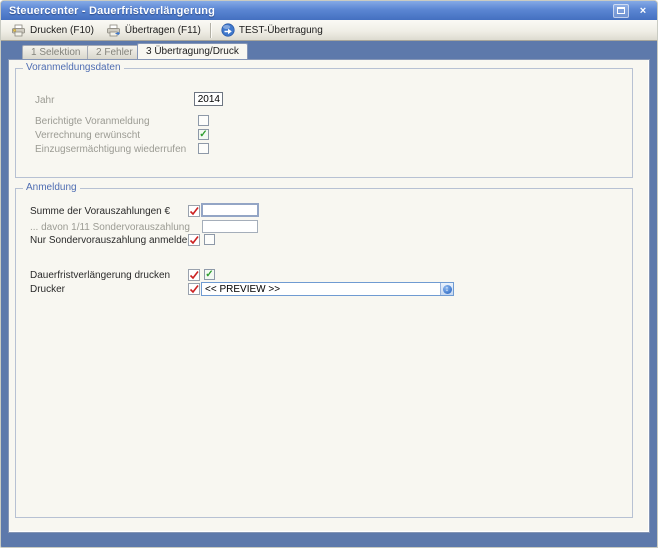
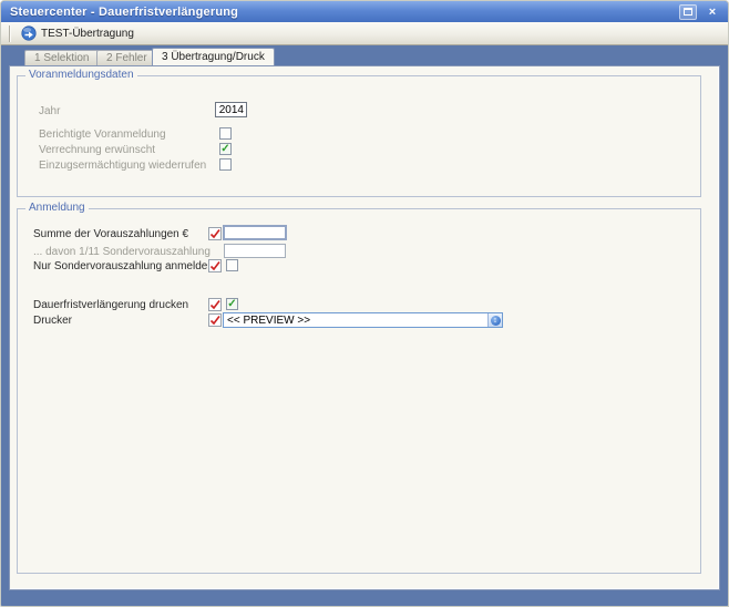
  Steuercenter - Dauerfristverlängerung
  ×
- Drucken (F10)
- Übertragen (F11)
  TEST-Übertragung
  1 Selektion
  2 Fehler
  3 Übertragung/Druck
  Voranmeldungsdaten
  Jahr
  2014
  Berichtigte Voranmeldung
  Verrechnung erwünscht
  ✓
  Einzugsermächtigung wiederrufen
  Anmeldung
  Summe der Vorauszahlungen €
  ... davon 1/11 Sondervorauszahlung
  Nur Sondervorauszahlung anmelde
  Dauerfristverlängerung drucken
  ✓
  Drucker
  << PREVIEW >>
